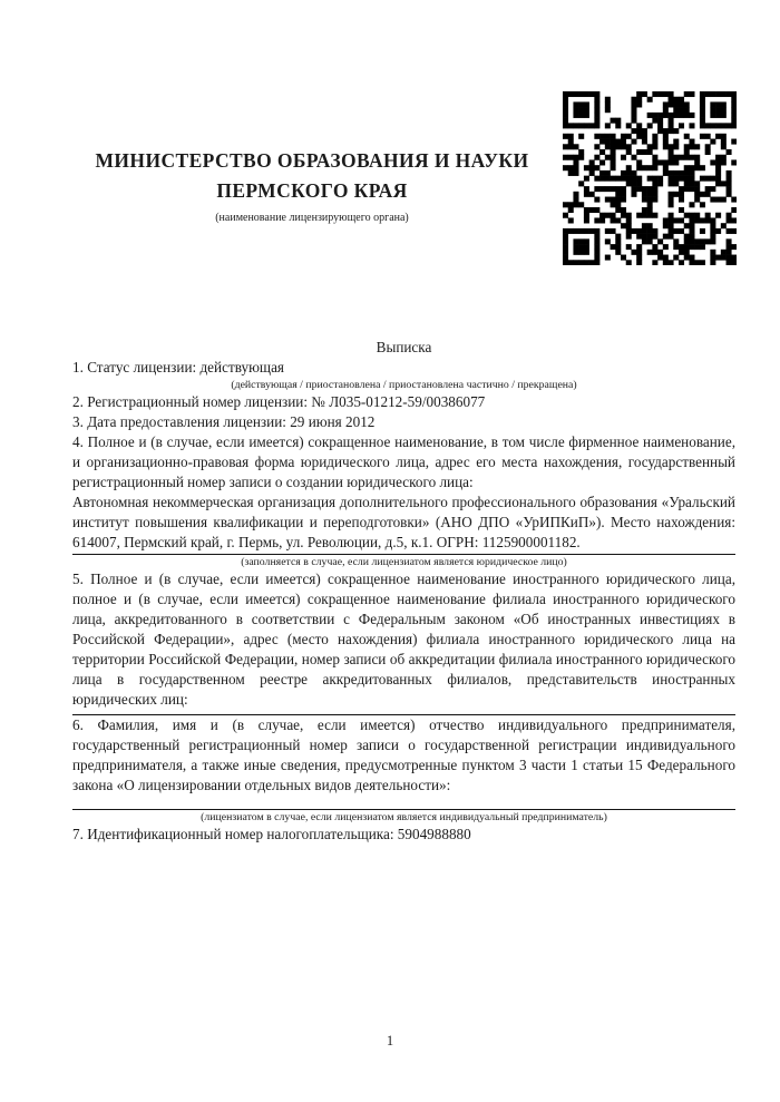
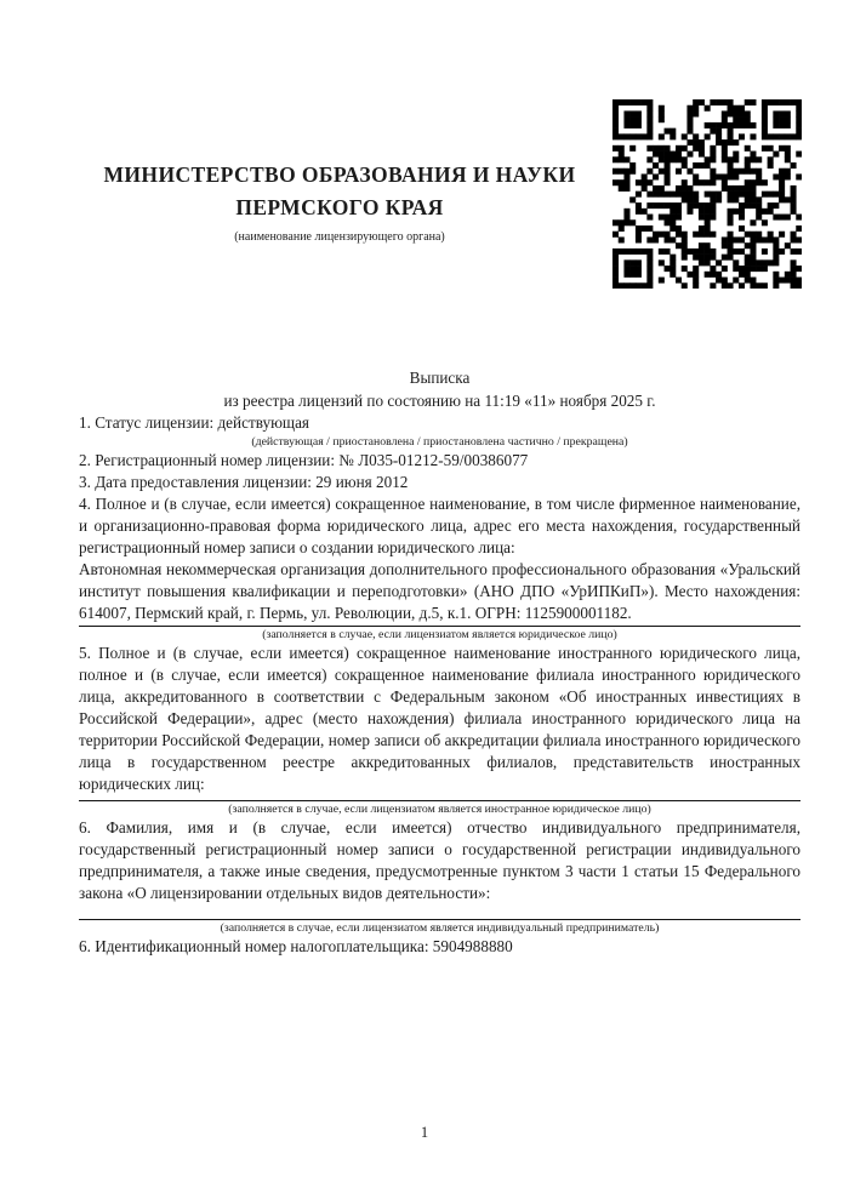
  МИНИСТЕРСТВО ОБРАЗОВАНИЯ И НАУКИ
  ПЕРМСКОГО КРАЯ
  (наименование лицензирующего органа)
  Выписка
+ из реестра лицензий по состоянию на 11:19 «11» ноября 2025 г.
  1. Статус лицензии: действующая
  (действующая / приостановлена / приостановлена частично / прекращена)
  2. Регистрационный номер лицензии: № Л035-01212-59/00386077
  3. Дата предоставления лицензии: 29 июня 2012
  4. Полное и (в случае, если имеется) сокращенное наименование, в том числе фирменное наименование, и организационно-правовая форма юридического лица, адрес его места нахождения, государственный регистрационный номер записи о создании юридического лица:
  Автономная некоммерческая организация дополнительного профессионального образования «Уральский институт повышения квалификации и переподготовки» (АНО ДПО «УрИПКиП»). Место нахождения: 614007, Пермский край, г. Пермь, ул. Революции, д.5, к.1. ОГРН: 1125900001182.
  (заполняется в случае, если лицензиатом является юридическое лицо)
  5. Полное и (в случае, если имеется) сокращенное наименование иностранного юридического лица, полное и (в случае, если имеется) сокращенное наименование филиала иностранного юридического лица, аккредитованного в соответствии с Федеральным законом «Об иностранных инвестициях в Российской Федерации», адрес (место нахождения) филиала иностранного юридического лица на территории Российской Федерации, номер записи об аккредитации филиала иностранного юридического лица в государственном реестре аккредитованных филиалов, представительств иностранных юридических лиц:
+ (заполняется в случае, если лицензиатом является иностранное юридическое лицо)
  6. Фамилия, имя и (в случае, если имеется) отчество индивидуального предпринимателя, государственный регистрационный номер записи о государственной регистрации индивидуального предпринимателя, а также иные сведения, предусмотренные пунктом 3 части 1 статьи 15 Федерального закона «О лицензировании отдельных видов деятельности»:
- (лицензиатом в случае, если лицензиатом является индивидуальный предприниматель)
+ (заполняется в случае, если лицензиатом является индивидуальный предприниматель)
- 7. Идентификационный номер налогоплательщика: 5904988880
+ 6. Идентификационный номер налогоплательщика: 5904988880
  1
